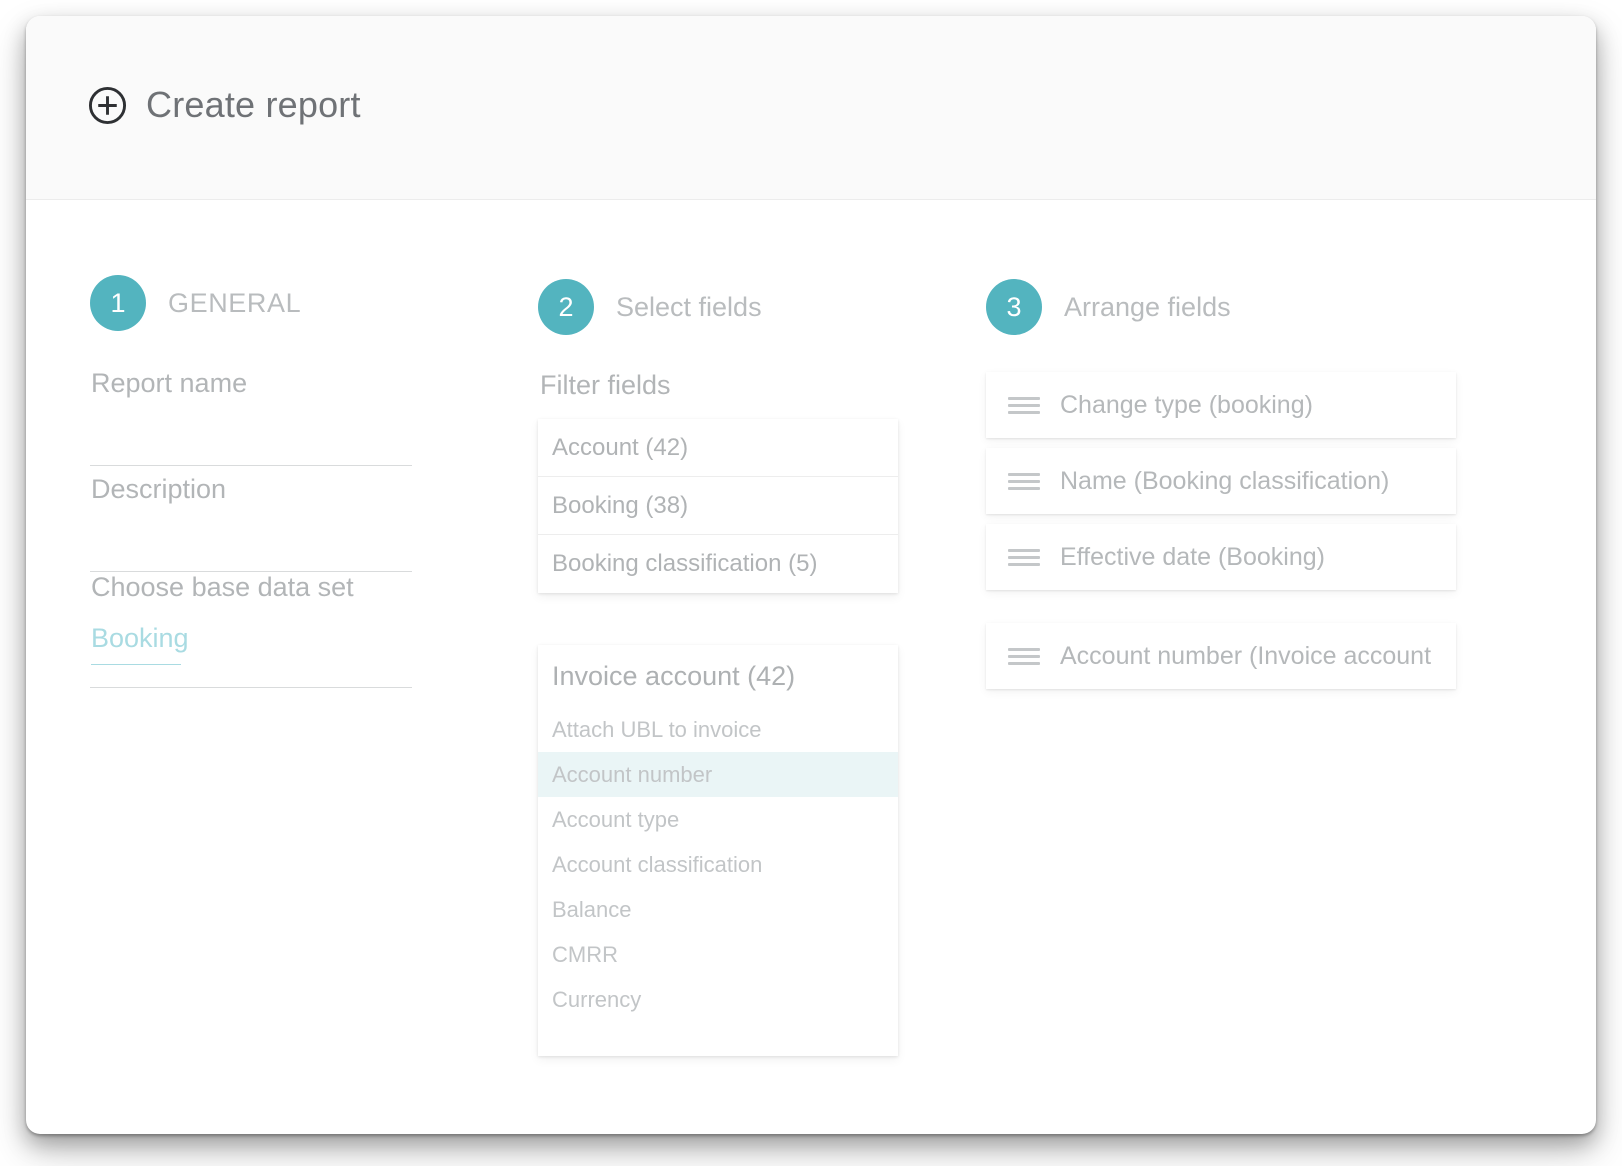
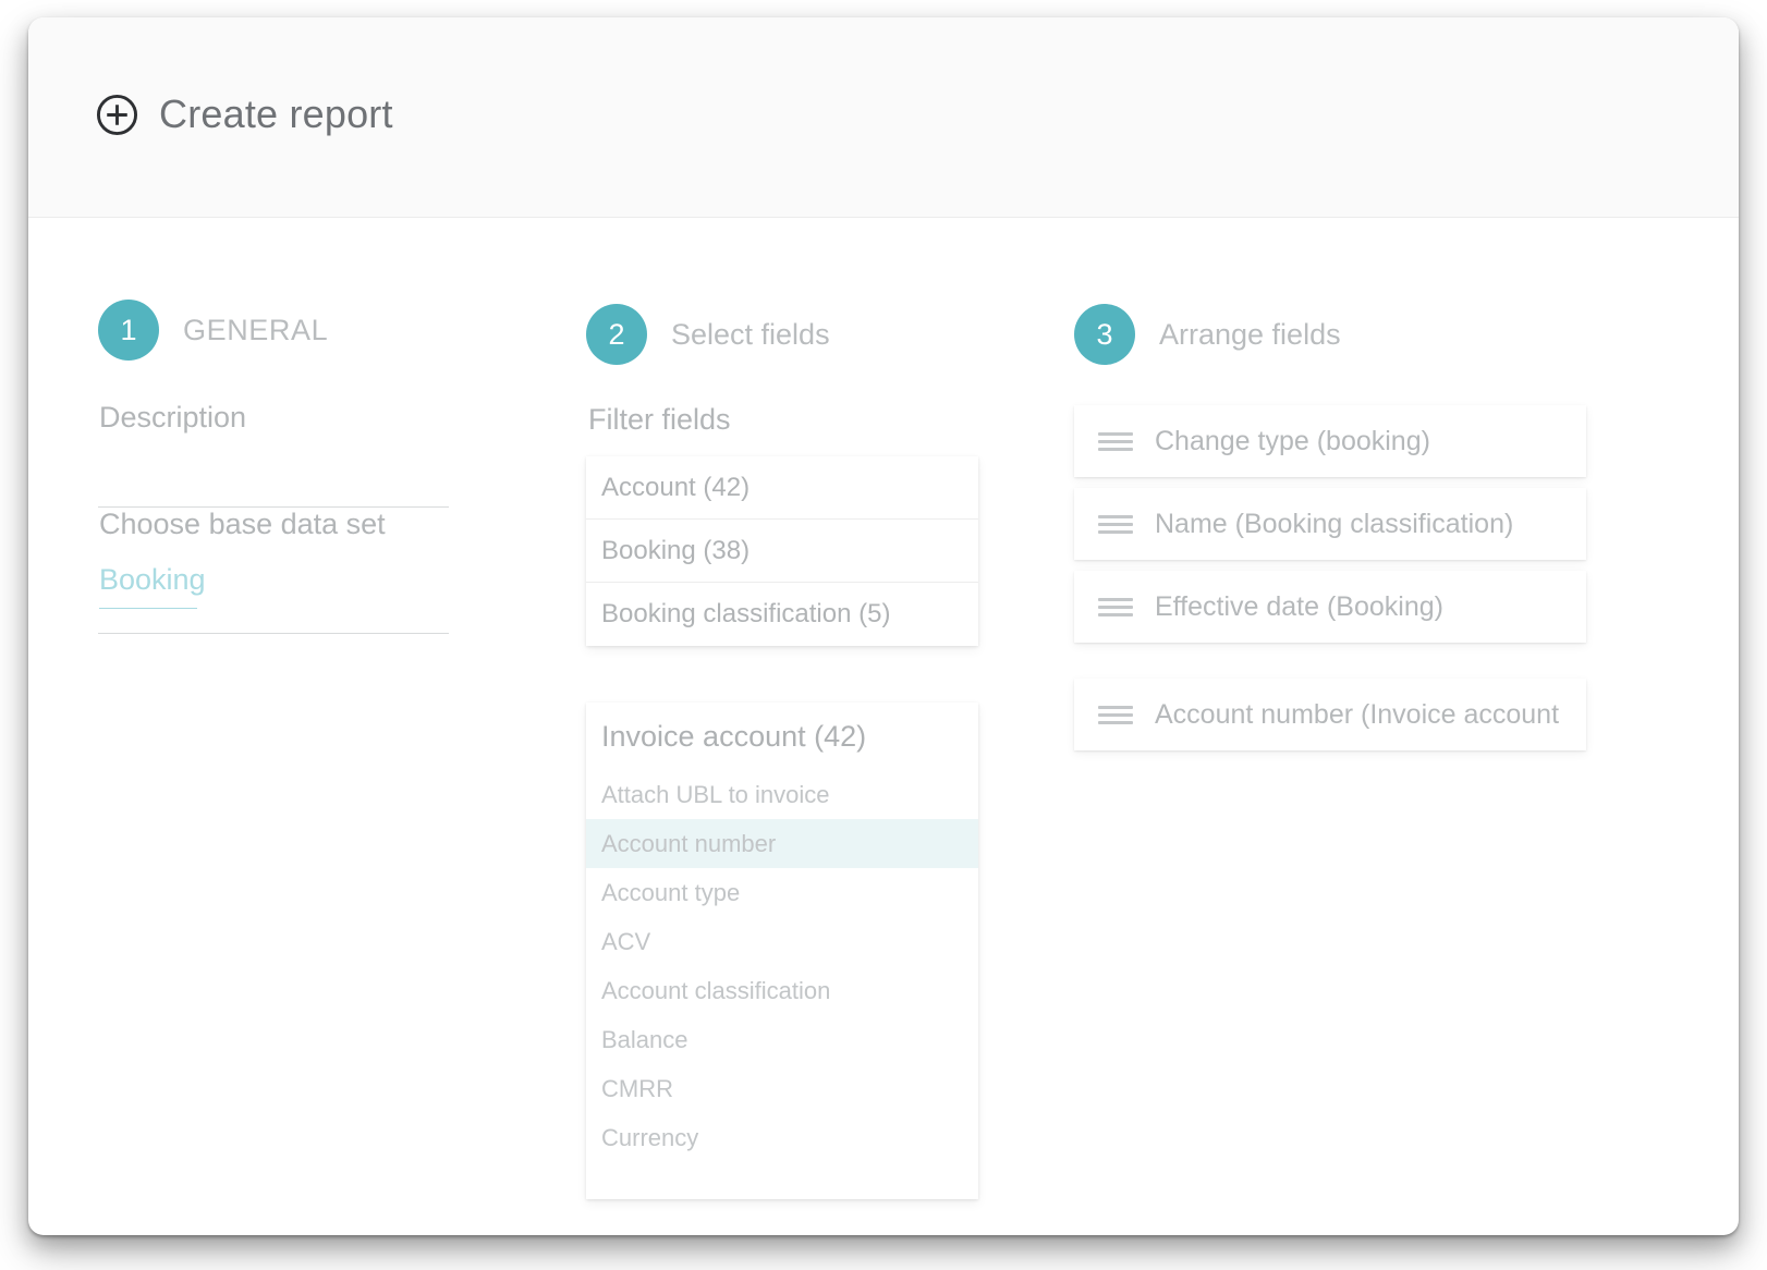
  Create report
  1
  GENERAL
- Report name
  Description
  Choose base data set
  Booking
  2
  Select fields
  Filter fields
  Account (42)
  Booking (38)
  Booking classification (5)
  Invoice account (42)
  Attach UBL to invoice
  Account number
  Account type
+ ACV
  Account classification
  Balance
  CMRR
  Currency
  3
  Arrange fields
  Change type (booking)
  Name (Booking classification)
  Effective date (Booking)
  Account number (Invoice account
